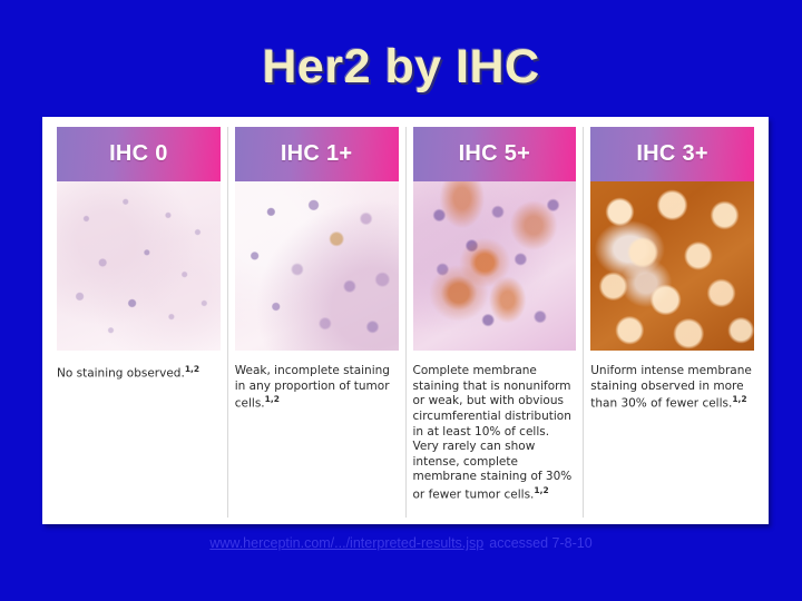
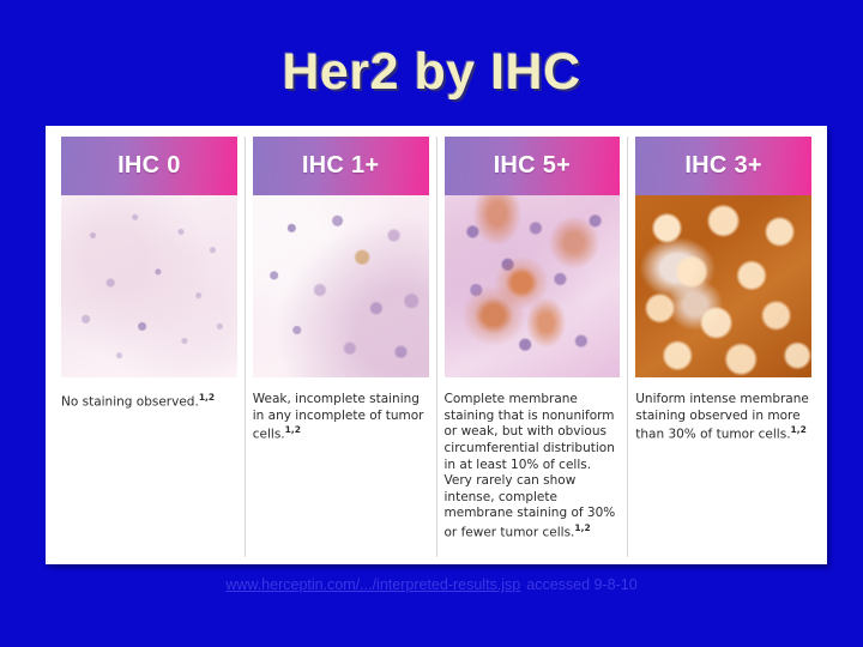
  Her2 by IHC
  IHC 0
  No staining observed.1,2
  IHC 1+
- Weak, incomplete staining in any proportion of tumor cells.1,2
+ Weak, incomplete staining in any incomplete of tumor cells.1,2
  IHC 5+
  Complete membrane staining that is nonuniform or weak, but with obvious circumferential distribution in at least 10% of cells. Very rarely can show intense, complete membrane staining of 30% or fewer tumor cells.1,2
  IHC 3+
- Uniform intense membrane staining observed in more than 30% of fewer cells.1,2
+ Uniform intense membrane staining observed in more than 30% of tumor cells.1,2
- www.herceptin.com/.../interpreted-results.jsp accessed 7-8-10
+ www.herceptin.com/.../interpreted-results.jsp accessed 9-8-10
